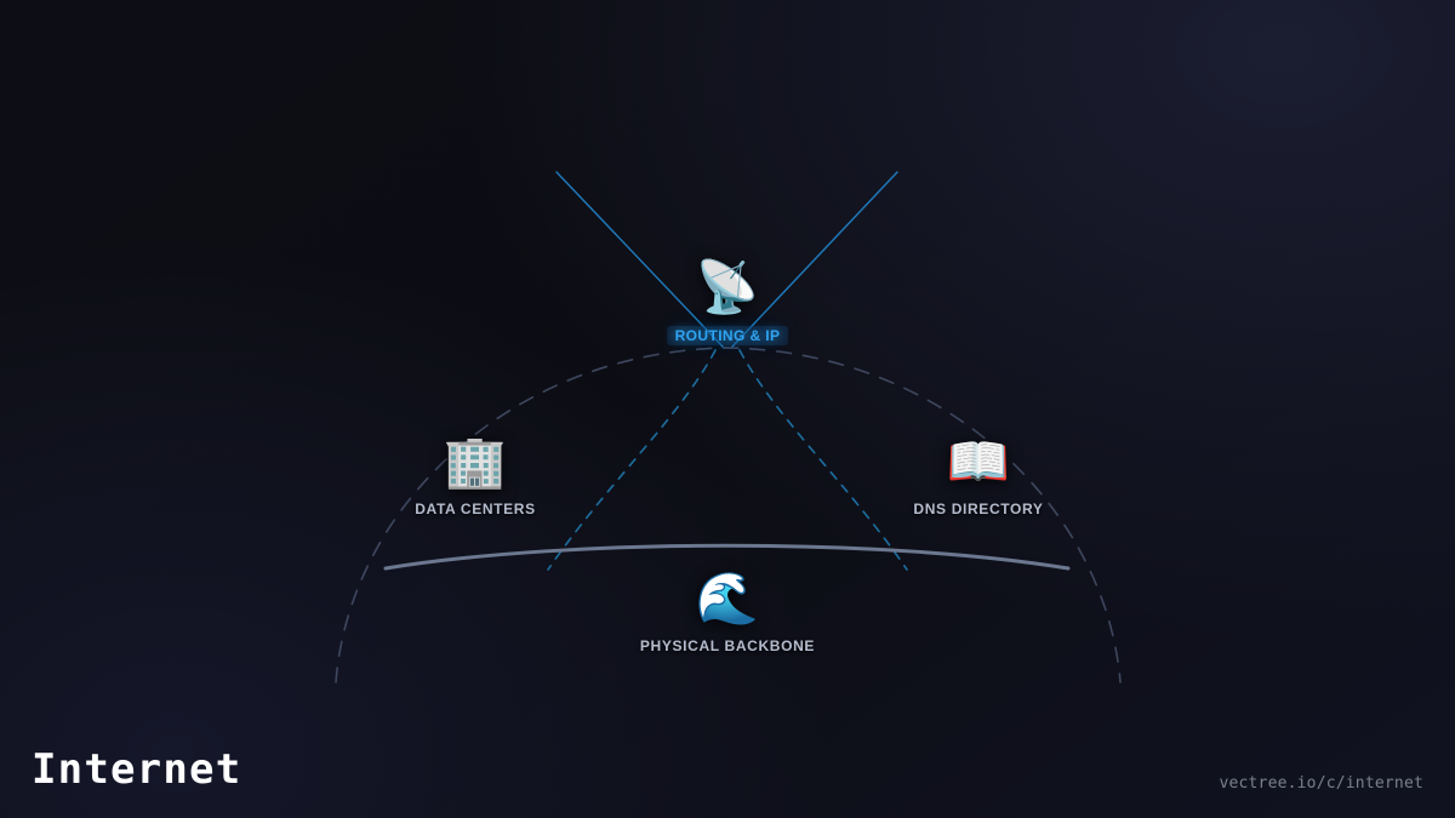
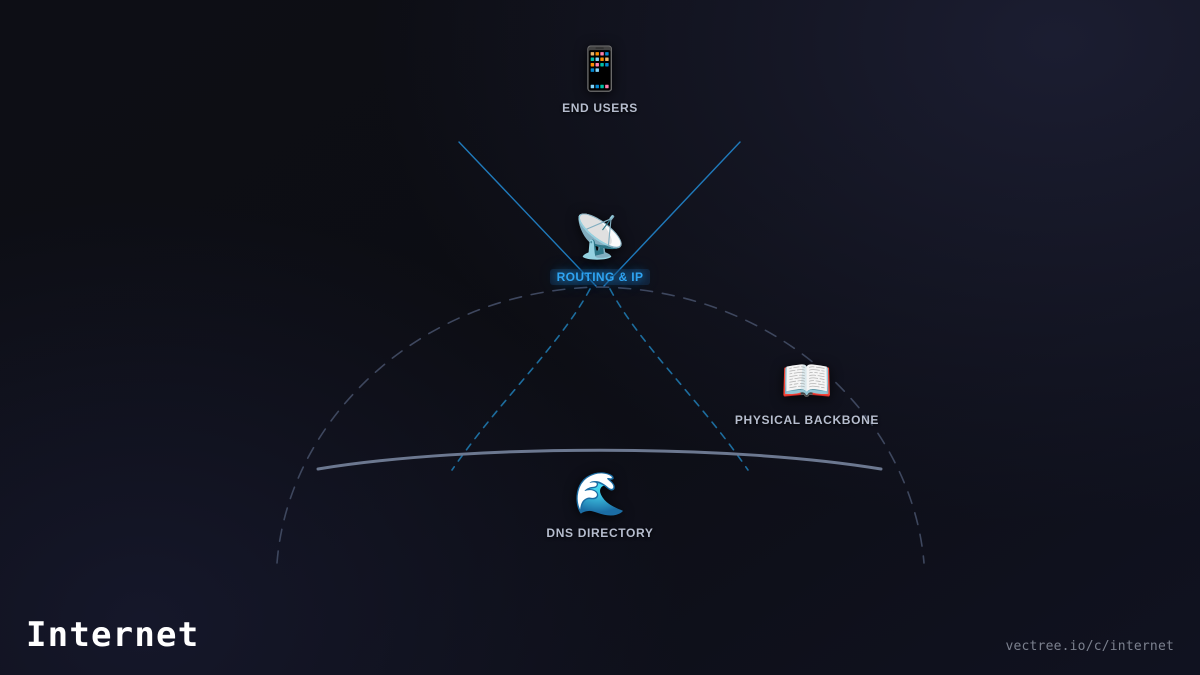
+ 📱
+ END USERS
  📡
  ROUTING & IP
- 🏢
- DATA CENTERS
  📖
- DNS DIRECTORY
+ PHYSICAL BACKBONE
  🌊
- PHYSICAL BACKBONE
+ DNS DIRECTORY
  Internet
  vectree.io/c/internet
